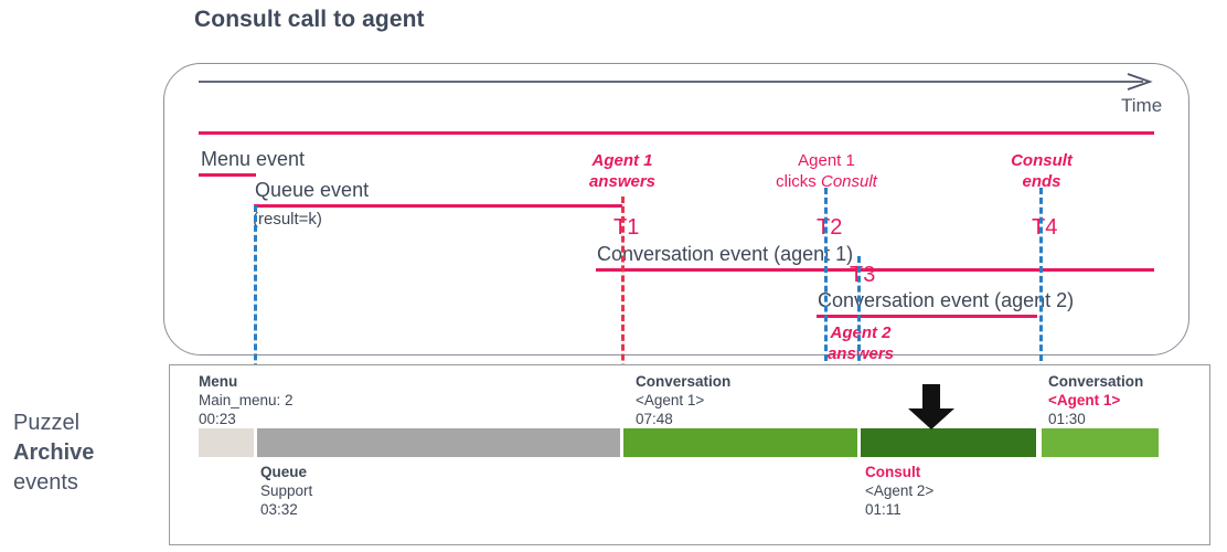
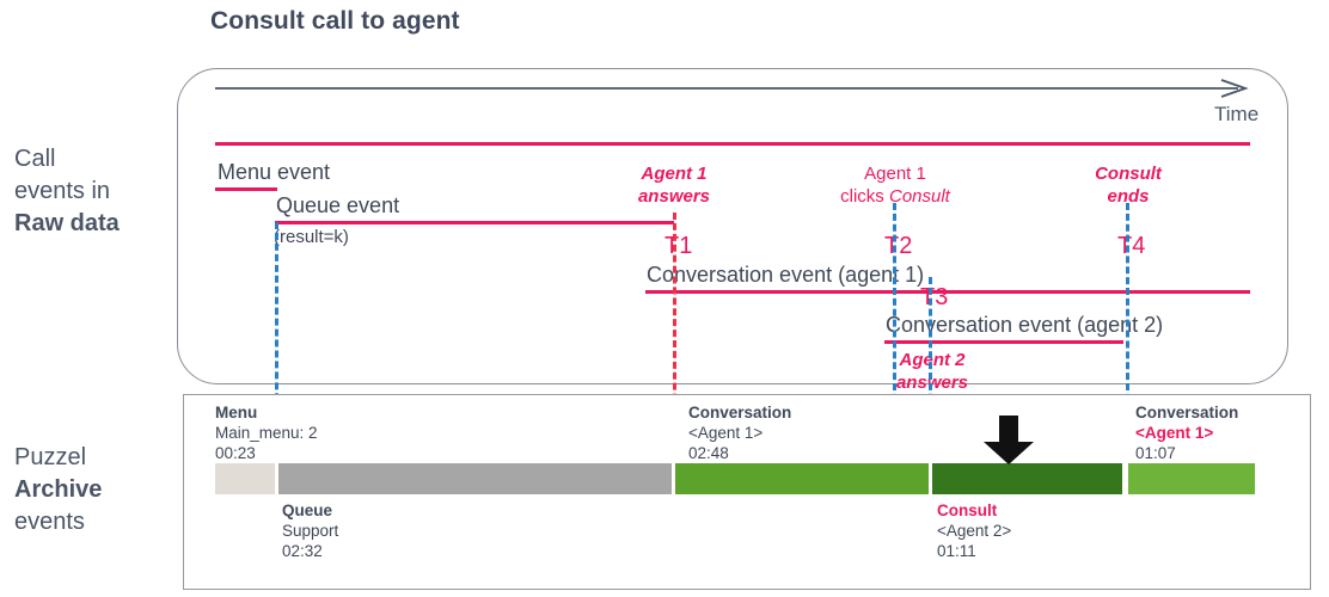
  Consult call to agent
+ Call
+ events in
+ Raw data
  Puzzel
  Archive
  events
  Time
  Menu event
  Queue event
  (result=k)
  Conversation event (agent 1)
  Conversation event (agent 2)
  Agent 1
  answers
  Agent 1
  clicks Consult
  Consult
  ends
  Agent 2
  answers
  T1
  T2
  T3
  T4
  Menu
  Main_menu: 2
  00:23
  Queue
  Support
- 03:32
+ 02:32
  Conversation
  <Agent 1>
- 07:48
+ 02:48
  Consult
  <Agent 2>
  01:11
  Conversation
  <Agent 1>
- 01:30
+ 01:07
